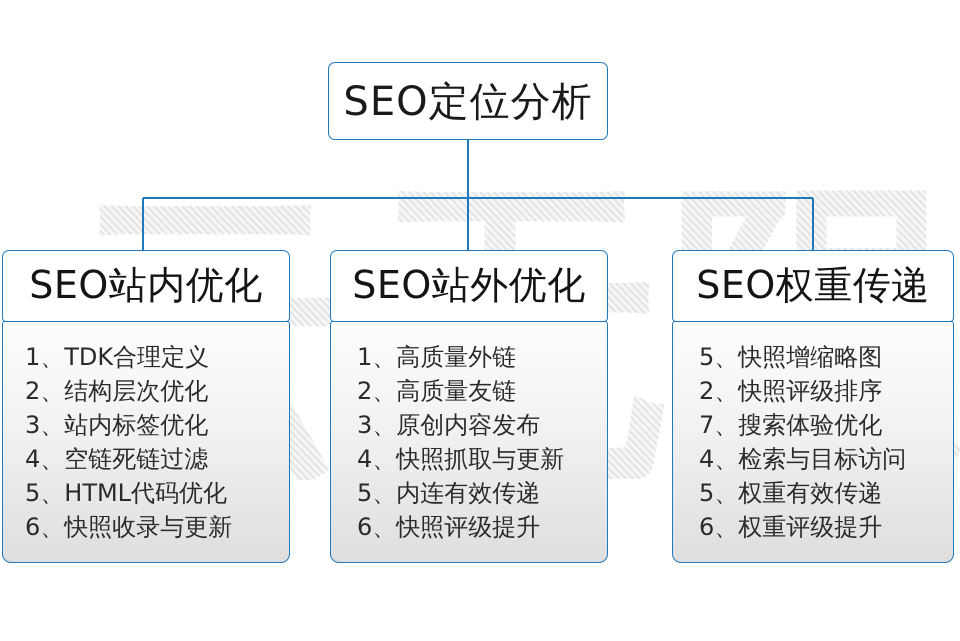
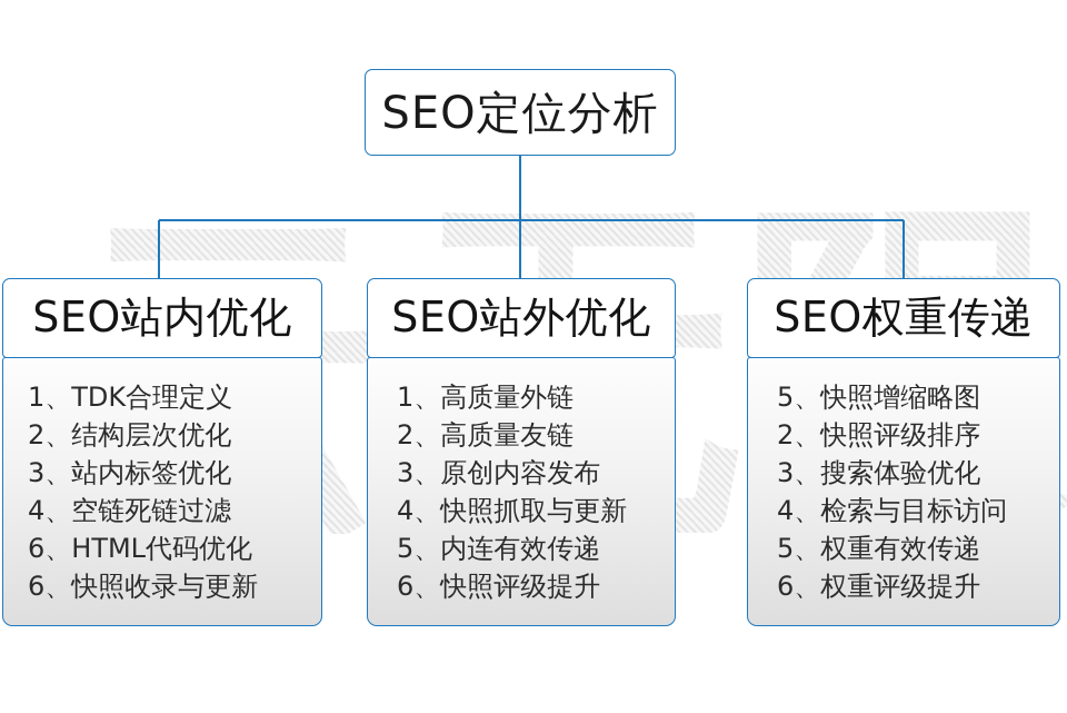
  SEO定位分析
  SEO站内优化
  1、TDK合理定义
  2、结构层次优化
  3、站内标签优化
  4、空链死链过滤
- 5、HTML代码优化
+ 6、HTML代码优化
  6、快照收录与更新
  SEO站外优化
  1、高质量外链
  2、高质量友链
  3、原创内容发布
  4、快照抓取与更新
  5、内连有效传递
  6、快照评级提升
  SEO权重传递
  5、快照增缩略图
  2、快照评级排序
- 7、搜索体验优化
+ 3、搜索体验优化
  4、检索与目标访问
  5、权重有效传递
  6、权重评级提升
